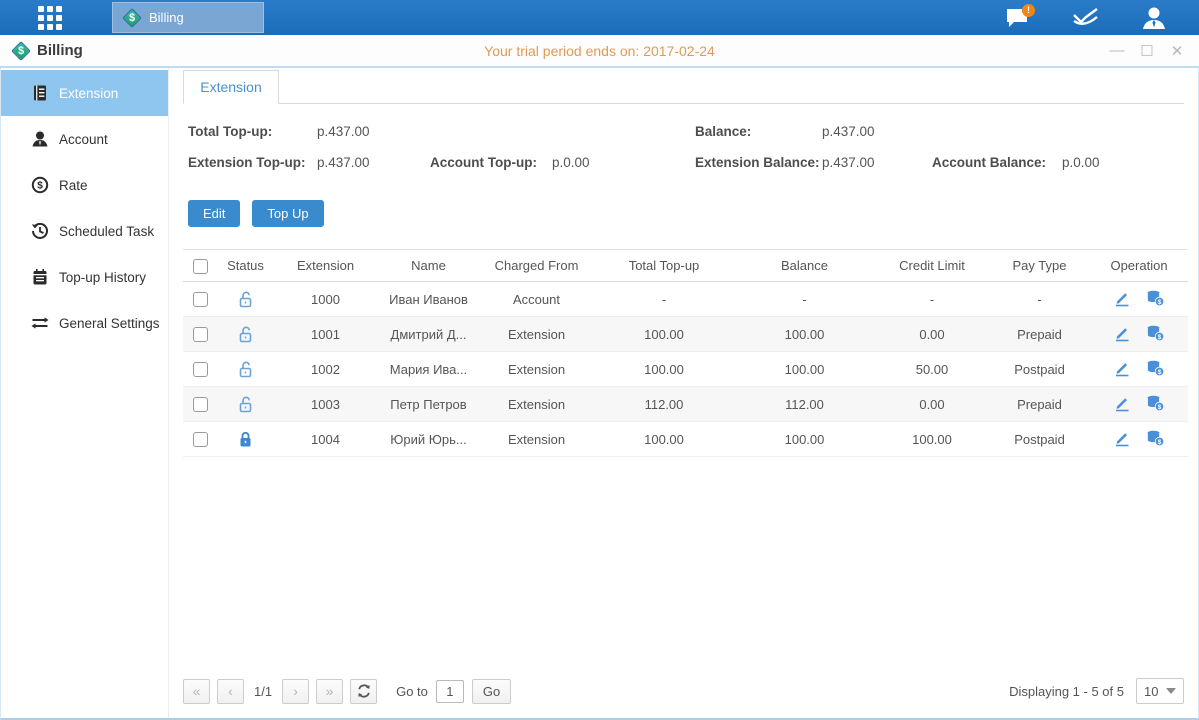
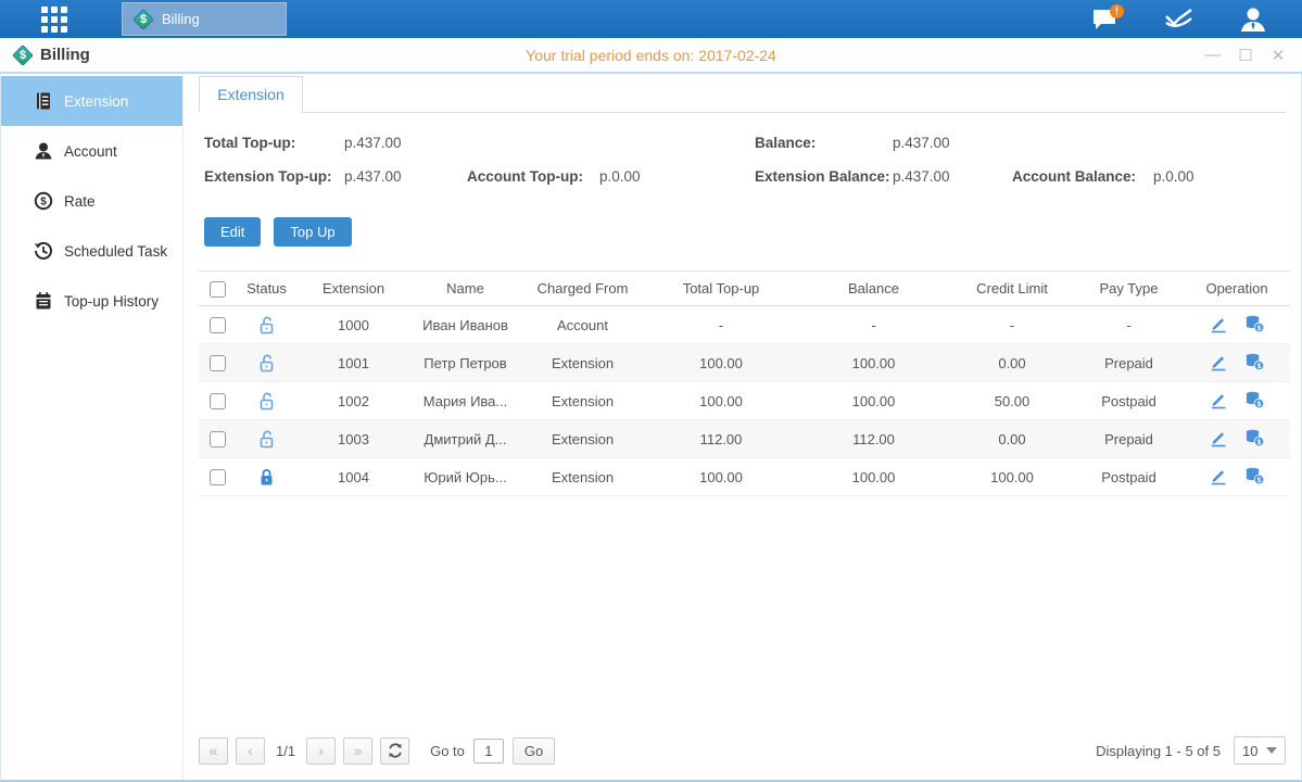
  $
  Billing
  !
  $
  Billing
  Your trial period ends on: 2017-02-24
  —
  ☐
  ✕
  Extension
  Account
  $
  Rate
  Scheduled Task
  Top-up History
- General Settings
  Extension
  Total Top-up:
  p.437.00
  Balance:
  p.437.00
  Extension Top-up:
  p.437.00
  Account Top-up:
  p.0.00
  Extension Balance:
  p.437.00
  Account Balance:
  p.0.00
  Edit
  Top Up
  	Status	Extension	Name	Charged From	Total Top-up	Balance	Credit Limit	Pay Type	Operation
  		1000	Иван Иванов	Account	-	-	-	-
- 		1001	Дмитрий Д...	Extension	100.00	100.00	0.00	Prepaid
+ 		1001	Петр Петров	Extension	100.00	100.00	0.00	Prepaid
  		1002	Мария Ива...	Extension	100.00	100.00	50.00	Postpaid
- 		1003	Петр Петров	Extension	112.00	112.00	0.00	Prepaid
+ 		1003	Дмитрий Д...	Extension	112.00	112.00	0.00	Prepaid
  		1004	Юрий Юрь...	Extension	100.00	100.00	100.00	Postpaid
  «
  ‹
  1/1
  ›
  »
  Go to
  1
  Go
  Displaying 1 - 5 of 5
  10
